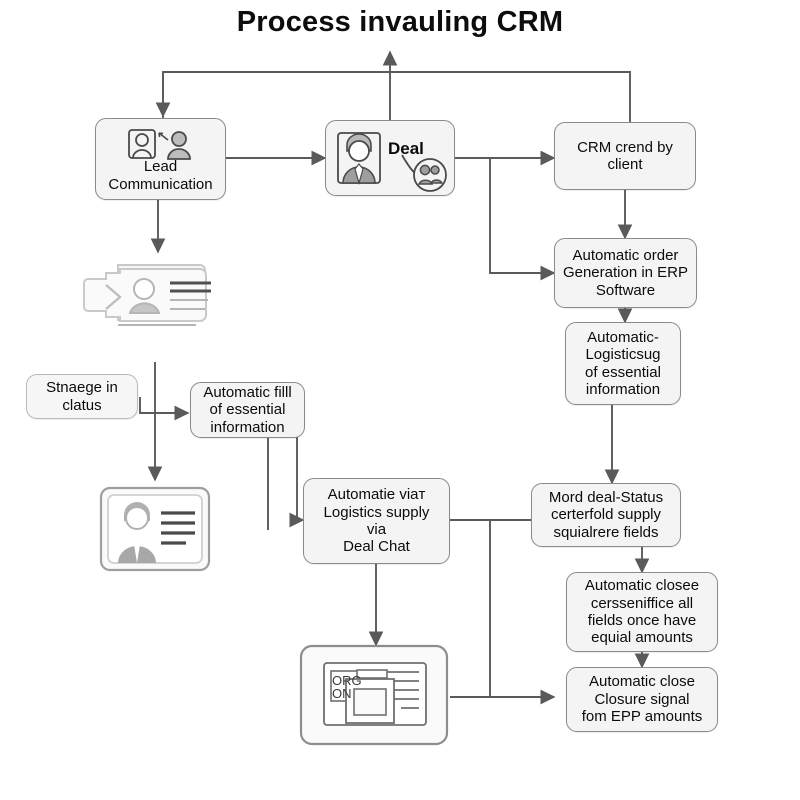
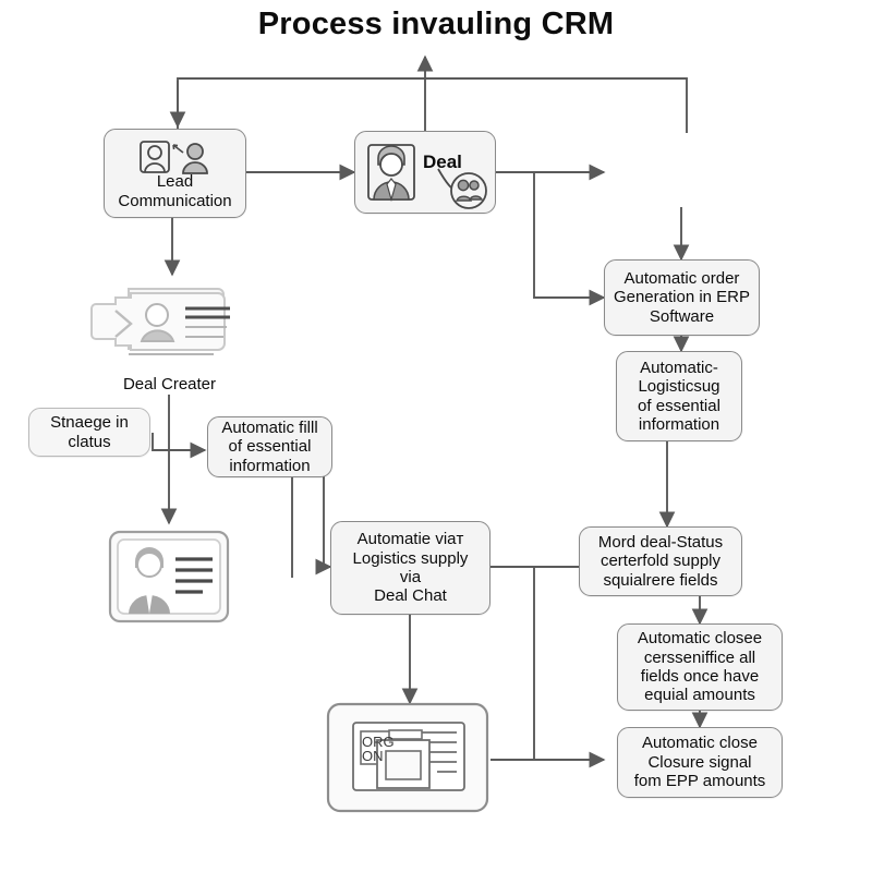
  Process invauling CRM
  Lead
  Communication
  Deal
- CRM crend by
- client
  Automatic order
  Generation in ERP
  Software
  Automatic-
  Logisticsug
  of essential
  information
+ Deal Creater
  Stnaege in
  clatus
  Automatic filll
  of essential
  information
  Automatie viaт
  Logistics supply
  via
  Deal Chat
  Mord deal-Status
  certerfold supply
  squialrere fields
  ORG
  ON
  Automatic closee
  cersseniffice all
  fields once have
  equial amounts
  Automatic close
  Closure signal
  fom EPP amounts
